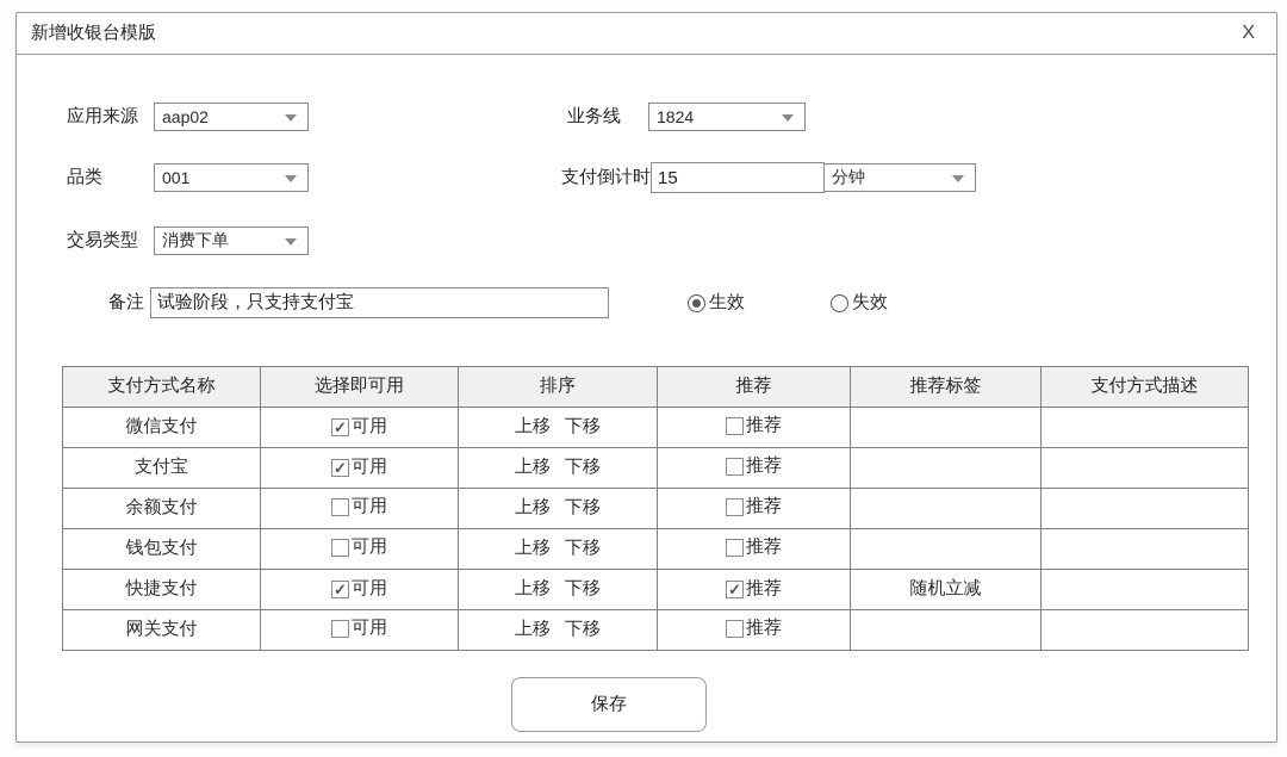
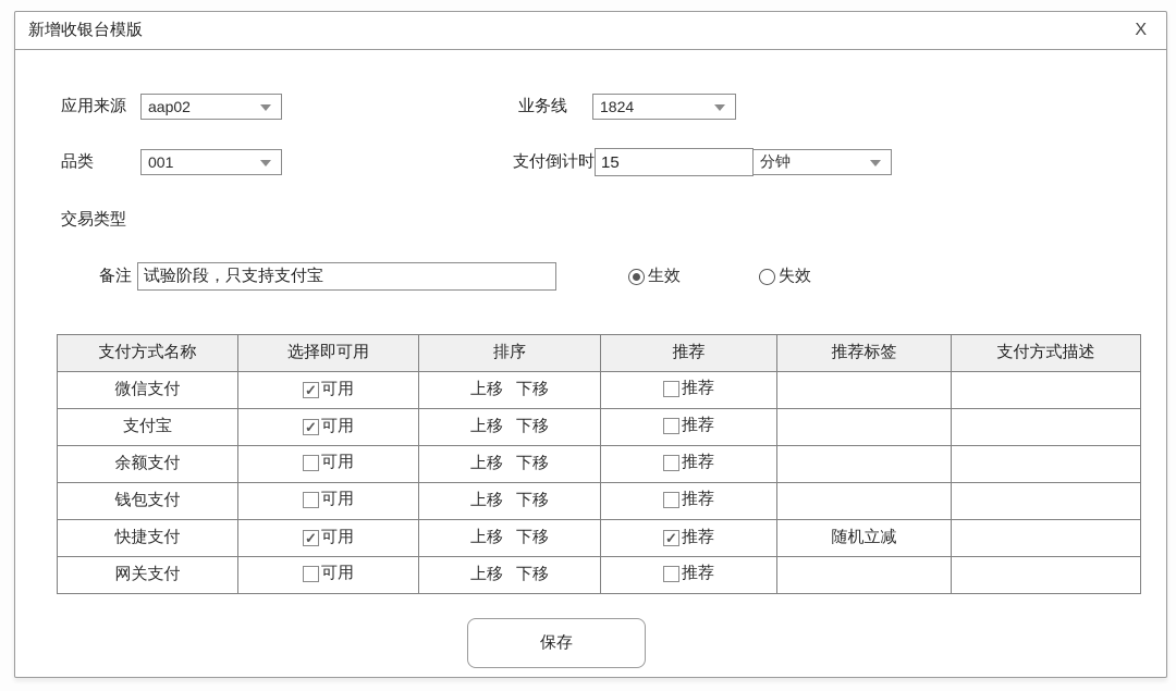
  新增收银台模版
  X
  应用来源
  aap02
  业务线
  1824
  品类
  001
  支付倒计时
  15
  分钟
  交易类型
- 消费下单
  备注
  试验阶段，只支持支付宝
  生效
  失效
  支付方式名称	选择即可用	排序	推荐	推荐标签	支付方式描述
  微信支付	可用	上移 下移	推荐
  支付宝	可用	上移 下移	推荐
  余额支付	可用	上移 下移	推荐
  钱包支付	可用	上移 下移	推荐
  快捷支付	可用	上移 下移	推荐	随机立减
  网关支付	可用	上移 下移	推荐
  保存
